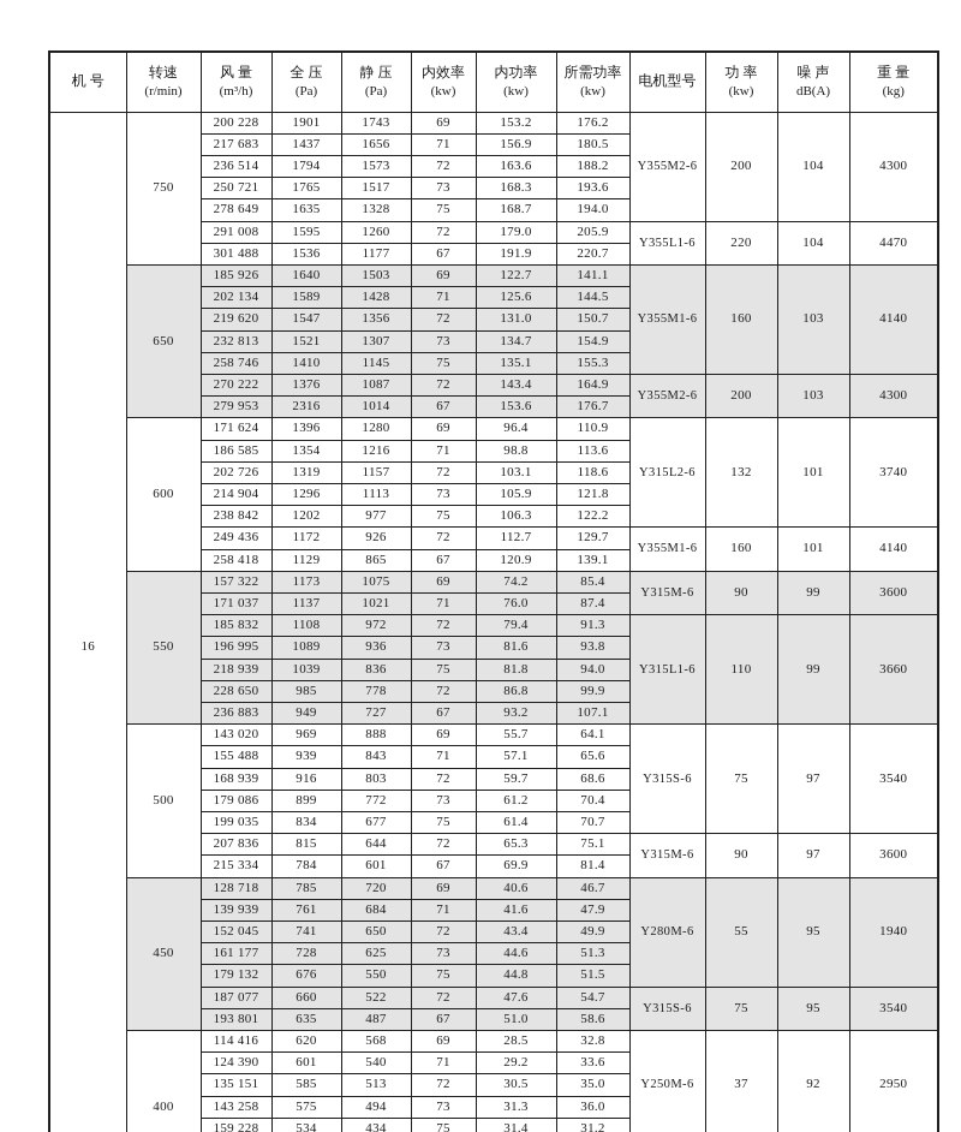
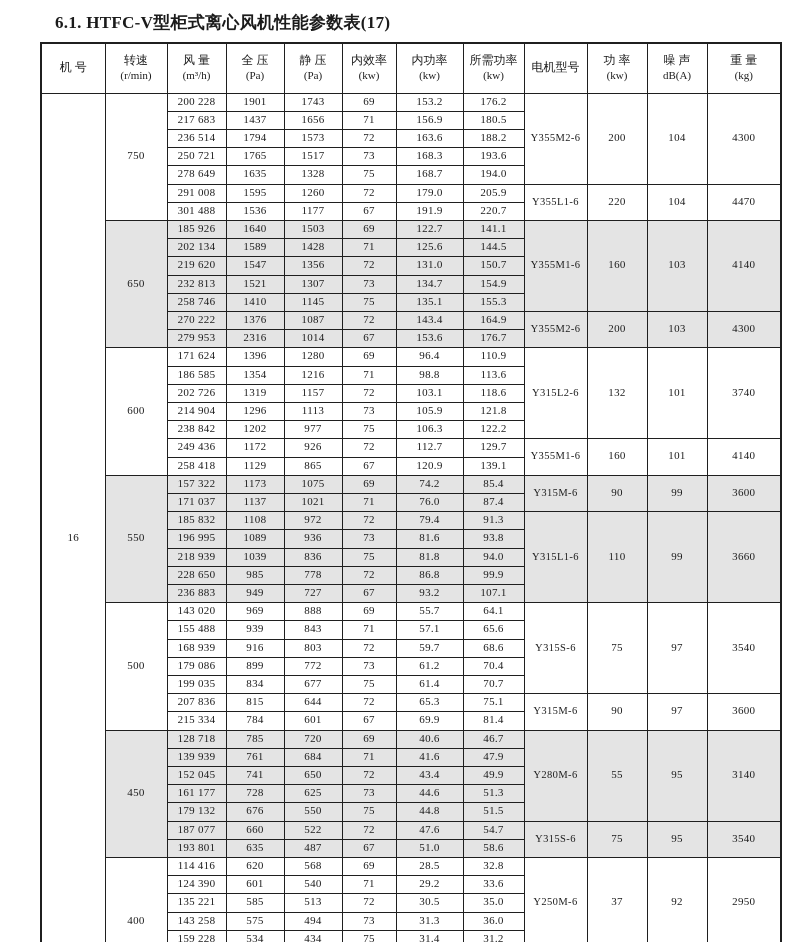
+ 6.1. HTFC-V型柜式离心风机性能参数表(17)
  机 号	转速(r/min)	风 量(m³/h)	全 压(Pa)	静 压(Pa)	内效率(kw)	内功率(kw)	所需功率(kw)	电机型号	功 率(kw)	噪 声dB(A)	重 量(kg)
  16	750	200 228	1901	1743	69	153.2	176.2	Y355M2-6	200	104	4300
  217 683	1437	1656	71	156.9	180.5
  236 514	1794	1573	72	163.6	188.2
  250 721	1765	1517	73	168.3	193.6
  278 649	1635	1328	75	168.7	194.0
  291 008	1595	1260	72	179.0	205.9	Y355L1-6	220	104	4470
  301 488	1536	1177	67	191.9	220.7
  650	185 926	1640	1503	69	122.7	141.1	Y355M1-6	160	103	4140
  202 134	1589	1428	71	125.6	144.5
  219 620	1547	1356	72	131.0	150.7
  232 813	1521	1307	73	134.7	154.9
  258 746	1410	1145	75	135.1	155.3
  270 222	1376	1087	72	143.4	164.9	Y355M2-6	200	103	4300
  279 953	2316	1014	67	153.6	176.7
  600	171 624	1396	1280	69	96.4	110.9	Y315L2-6	132	101	3740
  186 585	1354	1216	71	98.8	113.6
  202 726	1319	1157	72	103.1	118.6
  214 904	1296	1113	73	105.9	121.8
  238 842	1202	977	75	106.3	122.2
  249 436	1172	926	72	112.7	129.7	Y355M1-6	160	101	4140
  258 418	1129	865	67	120.9	139.1
  550	157 322	1173	1075	69	74.2	85.4	Y315M-6	90	99	3600
  171 037	1137	1021	71	76.0	87.4
  185 832	1108	972	72	79.4	91.3	Y315L1-6	110	99	3660
  196 995	1089	936	73	81.6	93.8
  218 939	1039	836	75	81.8	94.0
  228 650	985	778	72	86.8	99.9
  236 883	949	727	67	93.2	107.1
  500	143 020	969	888	69	55.7	64.1	Y315S-6	75	97	3540
  155 488	939	843	71	57.1	65.6
  168 939	916	803	72	59.7	68.6
  179 086	899	772	73	61.2	70.4
  199 035	834	677	75	61.4	70.7
  207 836	815	644	72	65.3	75.1	Y315M-6	90	97	3600
  215 334	784	601	67	69.9	81.4
- 450	128 718	785	720	69	40.6	46.7	Y280M-6	55	95	1940
+ 450	128 718	785	720	69	40.6	46.7	Y280M-6	55	95	3140
  139 939	761	684	71	41.6	47.9
  152 045	741	650	72	43.4	49.9
  161 177	728	625	73	44.6	51.3
  179 132	676	550	75	44.8	51.5
  187 077	660	522	72	47.6	54.7	Y315S-6	75	95	3540
  193 801	635	487	67	51.0	58.6
  400	114 416	620	568	69	28.5	32.8	Y250M-6	37	92	2950
  124 390	601	540	71	29.2	33.6
- 135 151	585	513	72	30.5	35.0
+ 135 221	585	513	72	30.5	35.0
  143 258	575	494	73	31.3	36.0
  159 228	534	434	75	31.4	31.2
